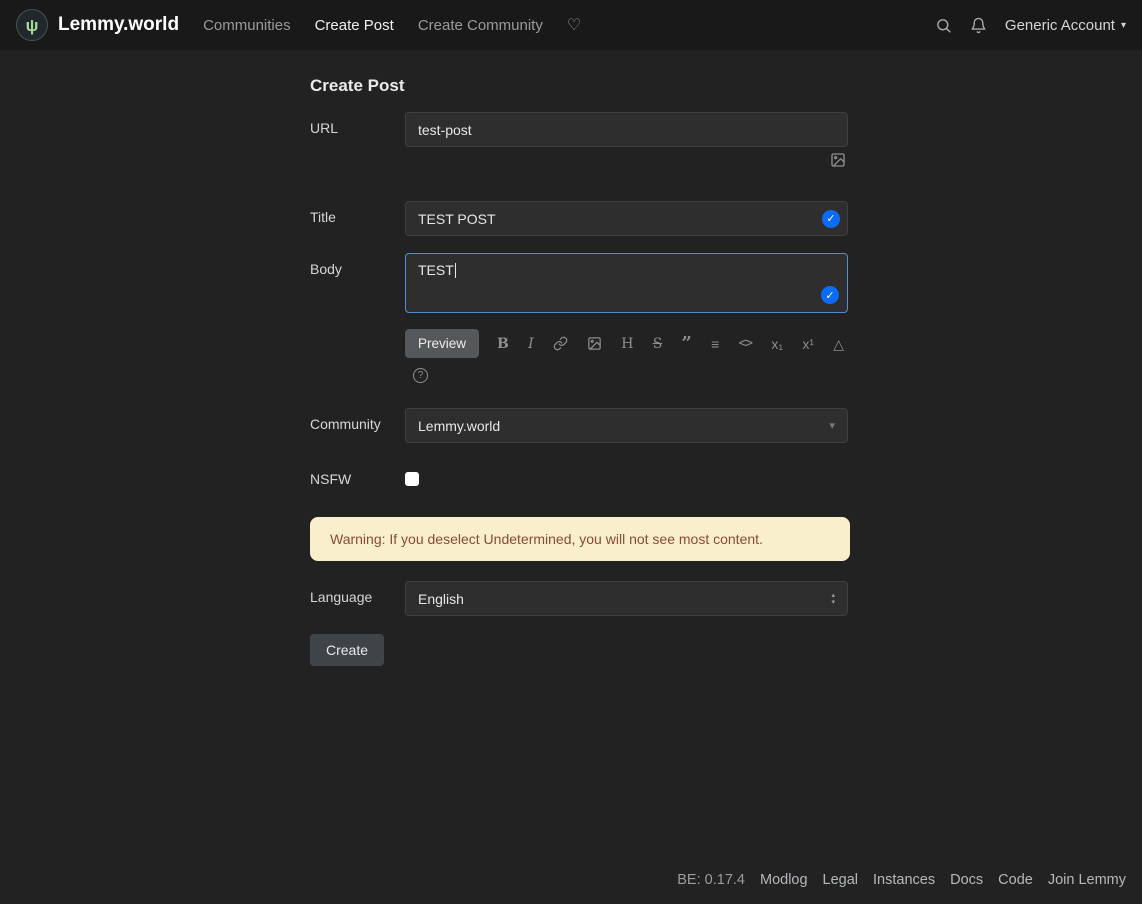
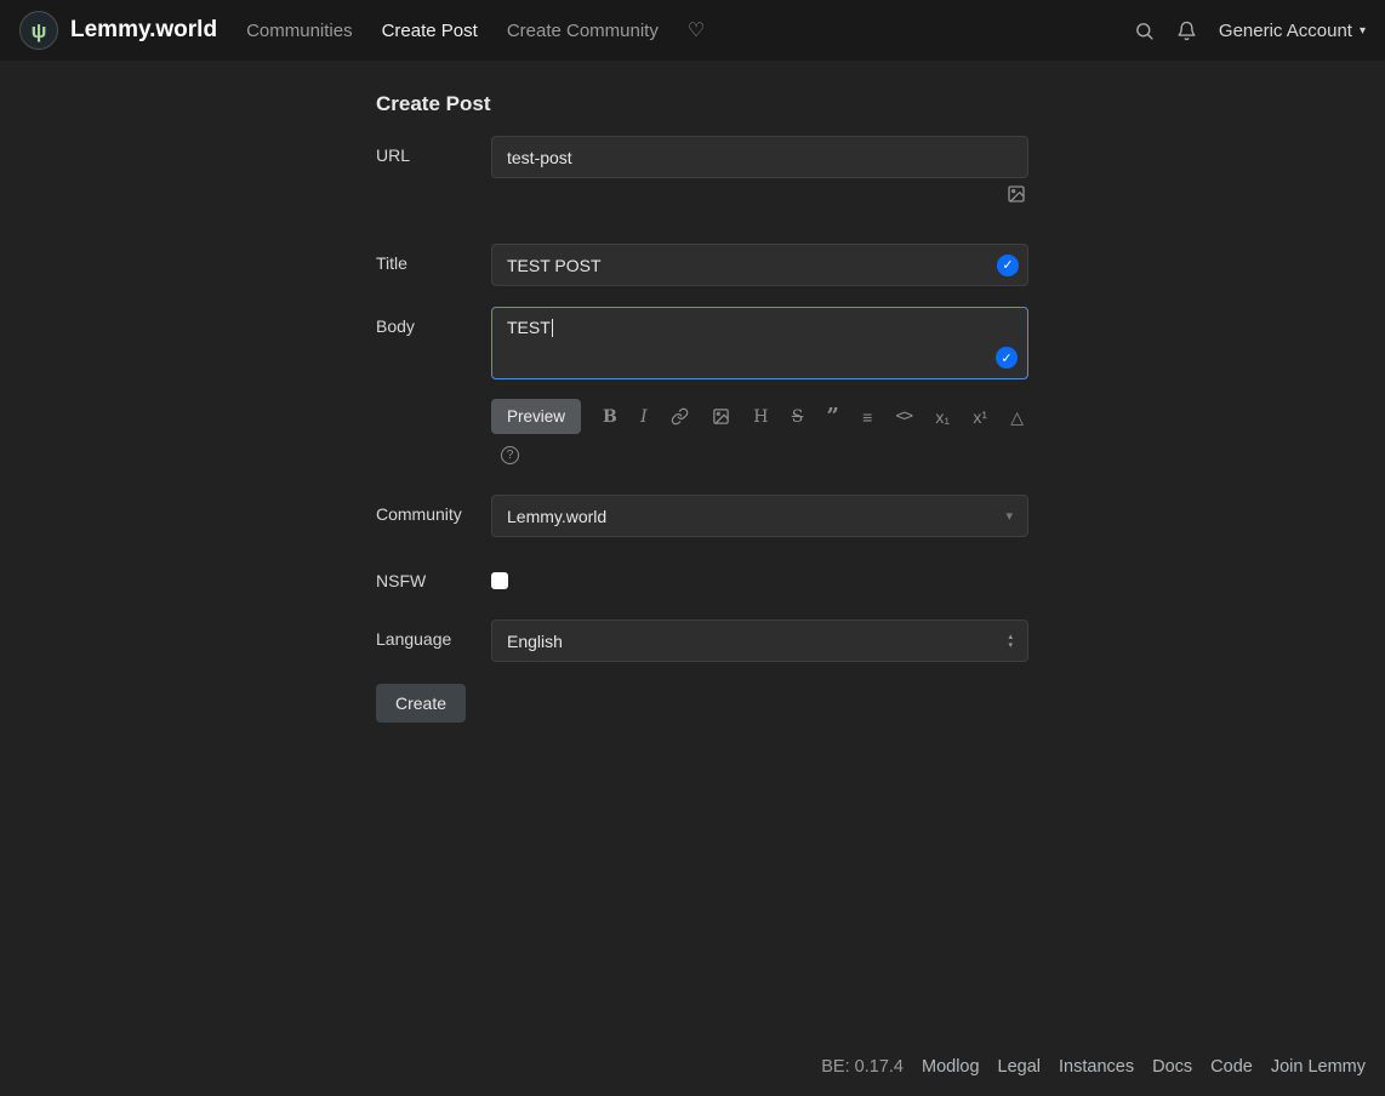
  ψ
  Lemmy.world
  Communities
  Create Post
  Create Community
  ♡
  Generic Account
  ▾
  Create Post
  URL
  test-post
  Title
  TEST POST
  ✓
  Body
  TEST
  ✓
  Preview
  B
  I
  H
  S
  ”
  ≡
  <>
  x₁
  x¹
  △
  ?
  Community
  Lemmy.world
  ▾
  NSFW
- Warning: If you deselect Undetermined, you will not see most content.
  Language
  English
  Create
  BE: 0.17.4
  Modlog
  Legal
  Instances
  Docs
  Code
  Join Lemmy
